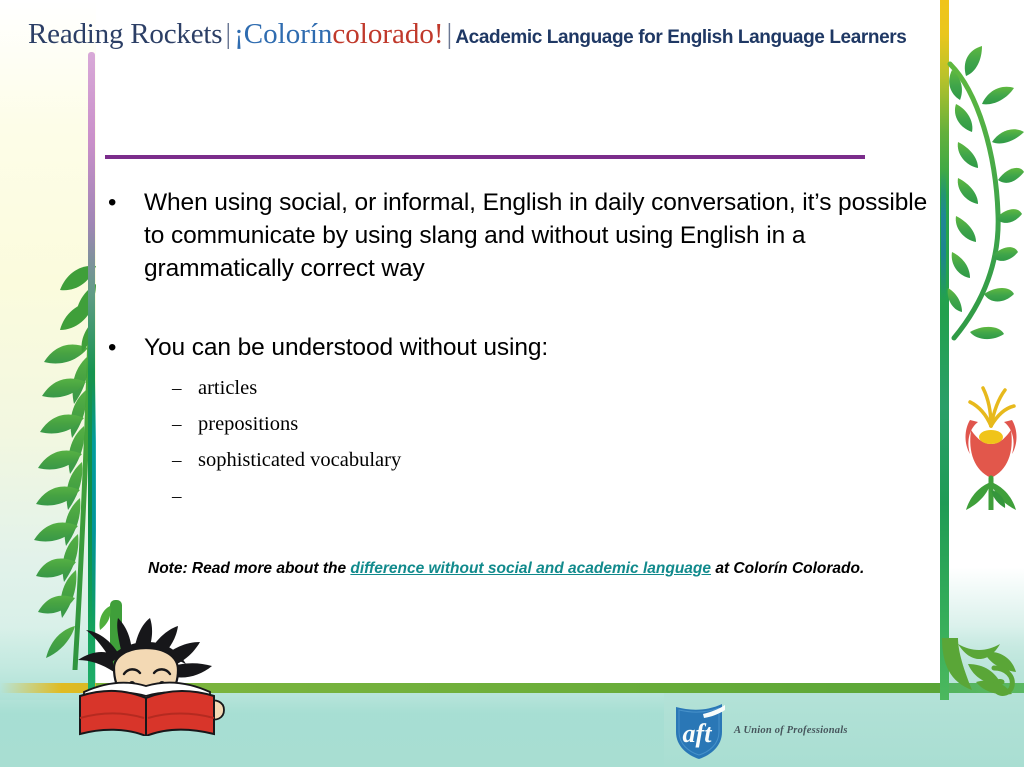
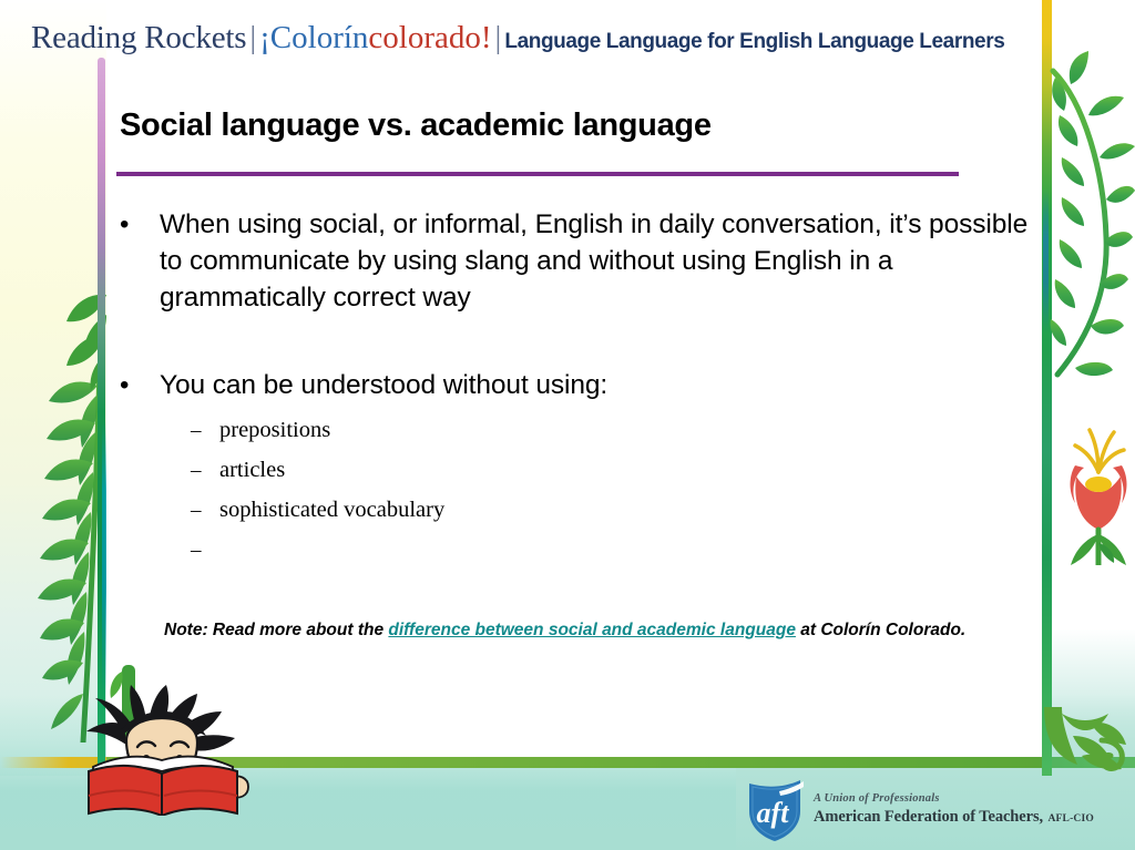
- Reading Rockets|¡Coloríncolorado!| Academic Language for English Language Learners
+ Reading Rockets|¡Coloríncolorado!| Language Language for English Language Learners
+ Social language vs. academic language
  •
  When using social, or informal, English in daily conversation, it’s possible to communicate by using slang and without using English in a grammatically correct way
  •
  You can be understood without using:
  –
- articles
+ prepositions
  –
- prepositions
+ articles
  –
  sophisticated vocabulary
  –
- Note: Read more about the difference without social and academic language at Colorín Colorado.
+ Note: Read more about the difference between social and academic language at Colorín Colorado.
  aft
  A Union of Professionals
+ American Federation of Teachers, AFL-CIO
